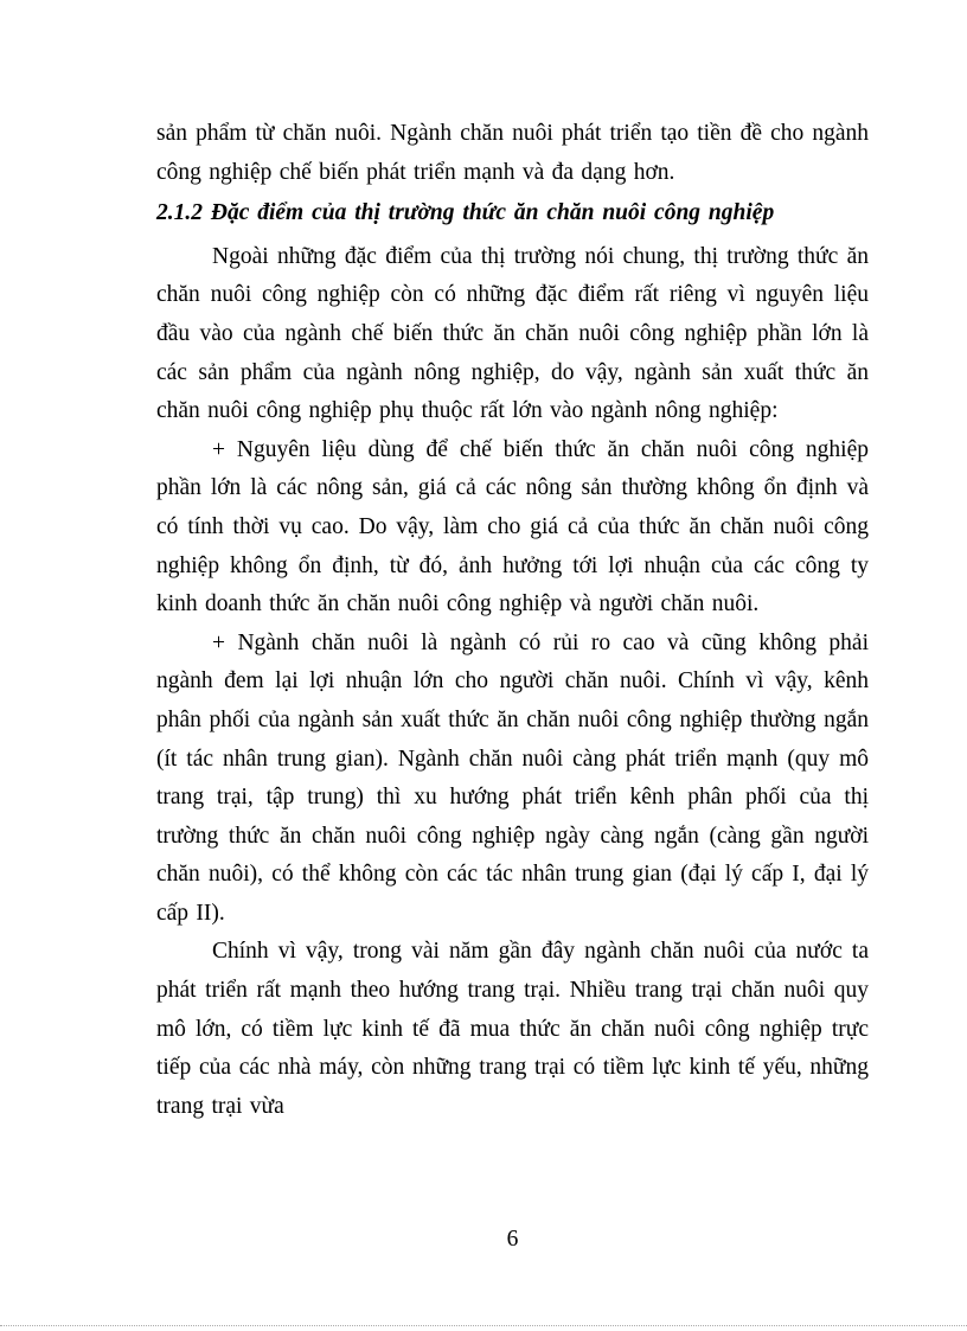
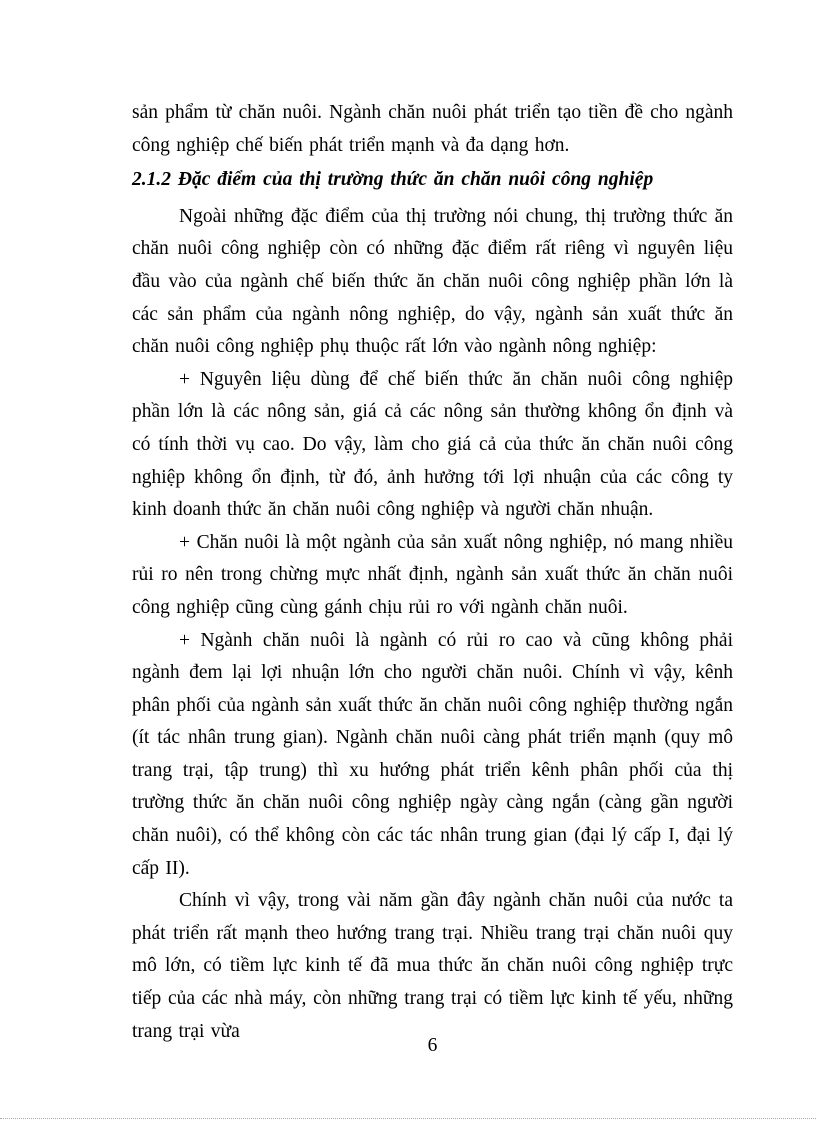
  sản phẩm từ chăn nuôi. Ngành chăn nuôi phát triển tạo tiền đề cho ngành công nghiệp chế biến phát triển mạnh và đa dạng hơn.
  2.1.2 Đặc điểm của thị trường thức ăn chăn nuôi công nghiệp
  Ngoài những đặc điểm của thị trường nói chung, thị trường thức ăn chăn nuôi công nghiệp còn có những đặc điểm rất riêng vì nguyên liệu đầu vào của ngành chế biến thức ăn chăn nuôi công nghiệp phần lớn là các sản phẩm của ngành nông nghiệp, do vậy, ngành sản xuất thức ăn chăn nuôi công nghiệp phụ thuộc rất lớn vào ngành nông nghiệp:
- + Nguyên liệu dùng để chế biến thức ăn chăn nuôi công nghiệp phần lớn là các nông sản, giá cả các nông sản thường không ổn định và có tính thời vụ cao. Do vậy, làm cho giá cả của thức ăn chăn nuôi công nghiệp không ổn định, từ đó, ảnh hưởng tới lợi nhuận của các công ty kinh doanh thức ăn chăn nuôi công nghiệp và người chăn nuôi.
+ + Nguyên liệu dùng để chế biến thức ăn chăn nuôi công nghiệp phần lớn là các nông sản, giá cả các nông sản thường không ổn định và có tính thời vụ cao. Do vậy, làm cho giá cả của thức ăn chăn nuôi công nghiệp không ổn định, từ đó, ảnh hưởng tới lợi nhuận của các công ty kinh doanh thức ăn chăn nuôi công nghiệp và người chăn nhuận.
+ + Chăn nuôi là một ngành của sản xuất nông nghiệp, nó mang nhiều rủi ro nên trong chừng mực nhất định, ngành sản xuất thức ăn chăn nuôi công nghiệp cũng cùng gánh chịu rủi ro với ngành chăn nuôi.
  + Ngành chăn nuôi là ngành có rủi ro cao và cũng không phải ngành đem lại lợi nhuận lớn cho người chăn nuôi. Chính vì vậy, kênh phân phối của ngành sản xuất thức ăn chăn nuôi công nghiệp thường ngắn (ít tác nhân trung gian). Ngành chăn nuôi càng phát triển mạnh (quy mô trang trại, tập trung) thì xu hướng phát triển kênh phân phối của thị trường thức ăn chăn nuôi công nghiệp ngày càng ngắn (càng gần người chăn nuôi), có thể không còn các tác nhân trung gian (đại lý cấp I, đại lý cấp II).
  Chính vì vậy, trong vài năm gần đây ngành chăn nuôi của nước ta phát triển rất mạnh theo hướng trang trại. Nhiều trang trại chăn nuôi quy mô lớn, có tiềm lực kinh tế đã mua thức ăn chăn nuôi công nghiệp trực tiếp của các nhà máy, còn những trang trại có tiềm lực kinh tế yếu, những trang trại vừa
  6
